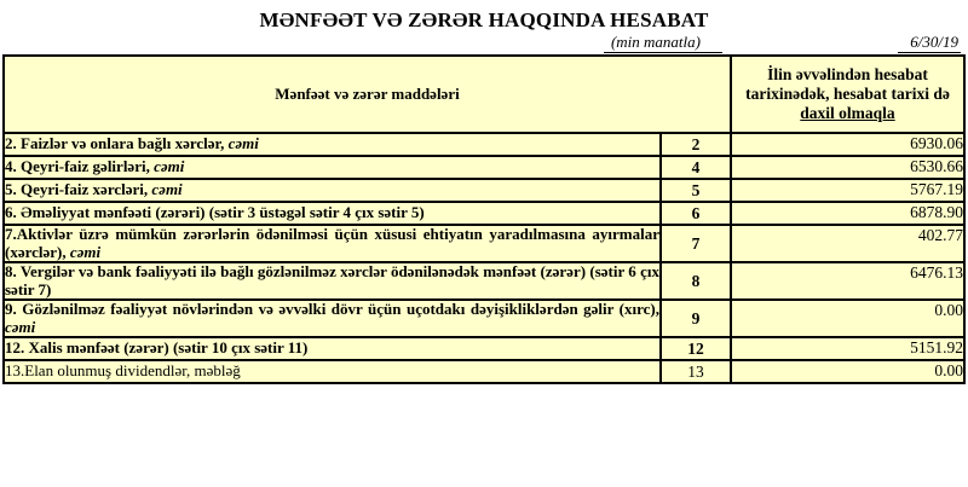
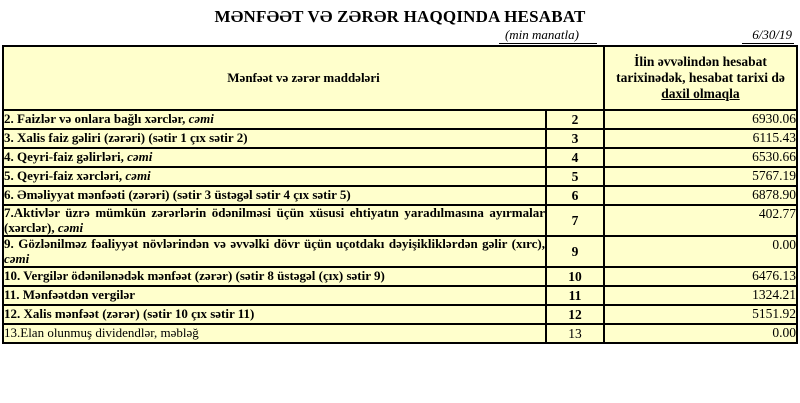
  MƏNFƏƏT VƏ ZƏRƏR HAQQINDA HESABAT
  (min manatla)
  6/30/19
  Mənfəət və zərər maddələri	İlin əvvəlindən hesabat tarixinədək, hesabat tarixi də daxil olmaqla
  2. Faizlər və onlara bağlı xərclər, cəmi	2	6930.06
+ 3. Xalis faiz gəliri (zərəri) (sətir 1 çıx sətir 2)	3	6115.43
  4. Qeyri-faiz gəlirləri, cəmi	4	6530.66
  5. Qeyri-faiz xərcləri, cəmi	5	5767.19
  6. Əməliyyat mənfəəti (zərəri) (sətir 3 üstəgəl sətir 4 çıx sətir 5)	6	6878.90
  7.Aktivlər üzrə mümkün zərərlərin ödənilməsi üçün xüsusi ehtiyatın yaradılmasına ayırmalar (xərclər), cəmi	7	402.77
- 8. Vergilər və bank fəaliyyəti ilə bağlı gözlənilməz xərclər ödənilənədək mənfəət (zərər) (sətir 6 çıx sətir 7)	8	6476.13
  9. Gözlənilməz fəaliyyət növlərindən və əvvəlki dövr üçün uçotdakı dəyişikliklərdən gəlir (xırc), cəmi	9	0.00
+ 10. Vergilər ödənilənədək mənfəət (zərər) (sətir 8 üstəgəl (çıx) sətir 9)	10	6476.13
+ 11. Mənfəətdən vergilər	11	1324.21
  12. Xalis mənfəət (zərər) (sətir 10 çıx sətir 11)	12	5151.92
  13.Elan olunmuş dividendlər, məbləğ	13	0.00
